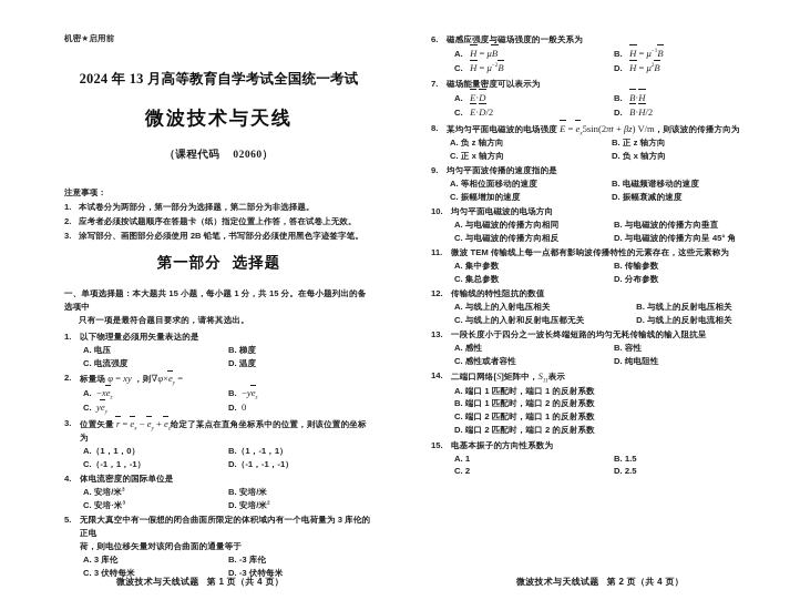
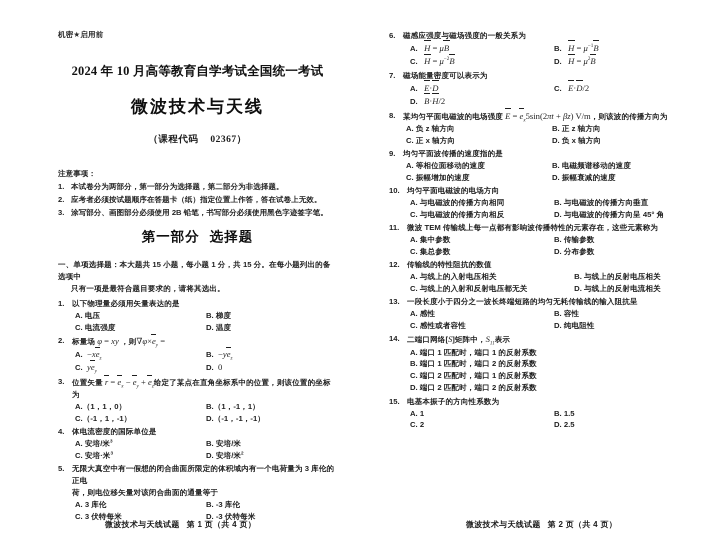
  机密★启用前
- 2024 年 13 月高等教育自学考试全国统一考试
+ 2024 年 10 月高等教育自学考试全国统一考试
  微波技术与天线
- （课程代码 02060）
+ （课程代码 02367）
  注意事项：
  1.
  本试卷分为两部分，第一部分为选择题，第二部分为非选择题。
  2.
  应考者必须按试题顺序在答题卡（纸）指定位置上作答，答在试卷上无效。
  3.
  涂写部分、画图部分必须使用 2B 铅笔，书写部分必须使用黑色字迹签字笔。
  第一部分 选择题
  一、单项选择题：本大题共 15 小题，每小题 1 分，共 15 分。在每小题列出的备选项中
  只有一项是最符合题目要求的，请将其选出。
  1.
  以下物理量必须用矢量表达的是
  A. 电压
  B. 梯度
  C. 电流强度
  D. 温度
  2.
  标量场 φ = xy ，则∇φ×e =
  A. −xe
  B. −ye
  C. ye
  D. 0
  3.
  位置矢量 r = e − e + e 给定了某点在直角坐标系中的位置，则该位置的坐标为
  A.（1，1，0）
  B.（1，-1，1）
  C.（-1，1，-1）
  D.（-1，-1，-1）
  4.
  体电流密度的国际单位是
  A. 安培/米
  B. 安培/米
  C. 安培·米
  D. 安培/米
  5.
  无限大真空中有一假想的闭合曲面所限定的体积域内有一个电荷量为 3 库伦的正电
  荷，则电位移矢量对该闭合曲面的通量等于
  A. 3 库伦
  B. -3 库伦
  C. 3 伏特每米
  D. -3 伏特每米
  微波技术与天线试题 第 1 页（共 4 页）
  6.
  磁感应强度与磁场强度的一般关系为
  A. H = μB
  B. H = μ B
  C. H = μ B
  D. H = μ B
  7.
  磁场能量密度可以表示为
  A. E·D
- B. B·H
  C. E·D/2
  D. B·H/2
  8.
  某均匀平面电磁波的电场强度 E = e 5sin(2πt + βz) V/m，则该波的传播方向为
  A. 负 z 轴方向
  B. 正 z 轴方向
  C. 正 x 轴方向
  D. 负 x 轴方向
  9.
  均匀平面波传播的速度指的是
  A. 等相位面移动的速度
  B. 电磁频谱移动的速度
  C. 振幅增加的速度
  D. 振幅衰减的速度
  10.
  均匀平面电磁波的电场方向
  A. 与电磁波的传播方向相同
  B. 与电磁波的传播方向垂直
  C. 与电磁波的传播方向相反
  D. 与电磁波的传播方向呈 45° 角
  11.
  微波 TEM 传输线上每一点都有影响波传播特性的元素存在，这些元素称为
  A. 集中参数
  B. 传输参数
  C. 集总参数
  D. 分布参数
  12.
  传输线的特性阻抗的数值
  A. 与线上的入射电压相关
  B. 与线上的反射电压相关
  C. 与线上的入射和反射电压都无关
  D. 与线上的反射电流相关
  13.
  一段长度小于四分之一波长终端短路的均匀无耗传输线的输入阻抗呈
  A. 感性
  B. 容性
  C. 感性或者容性
  D. 纯电阻性
  14.
  二端口网络[S]矩阵中，S 表示
  A. 端口 1 匹配时，端口 1 的反射系数
  B. 端口 1 匹配时，端口 2 的反射系数
  C. 端口 2 匹配时，端口 1 的反射系数
  D. 端口 2 匹配时，端口 2 的反射系数
  15.
  电基本振子的方向性系数为
  A. 1
  B. 1.5
  C. 2
  D. 2.5
  微波技术与天线试题 第 2 页（共 4 页）
